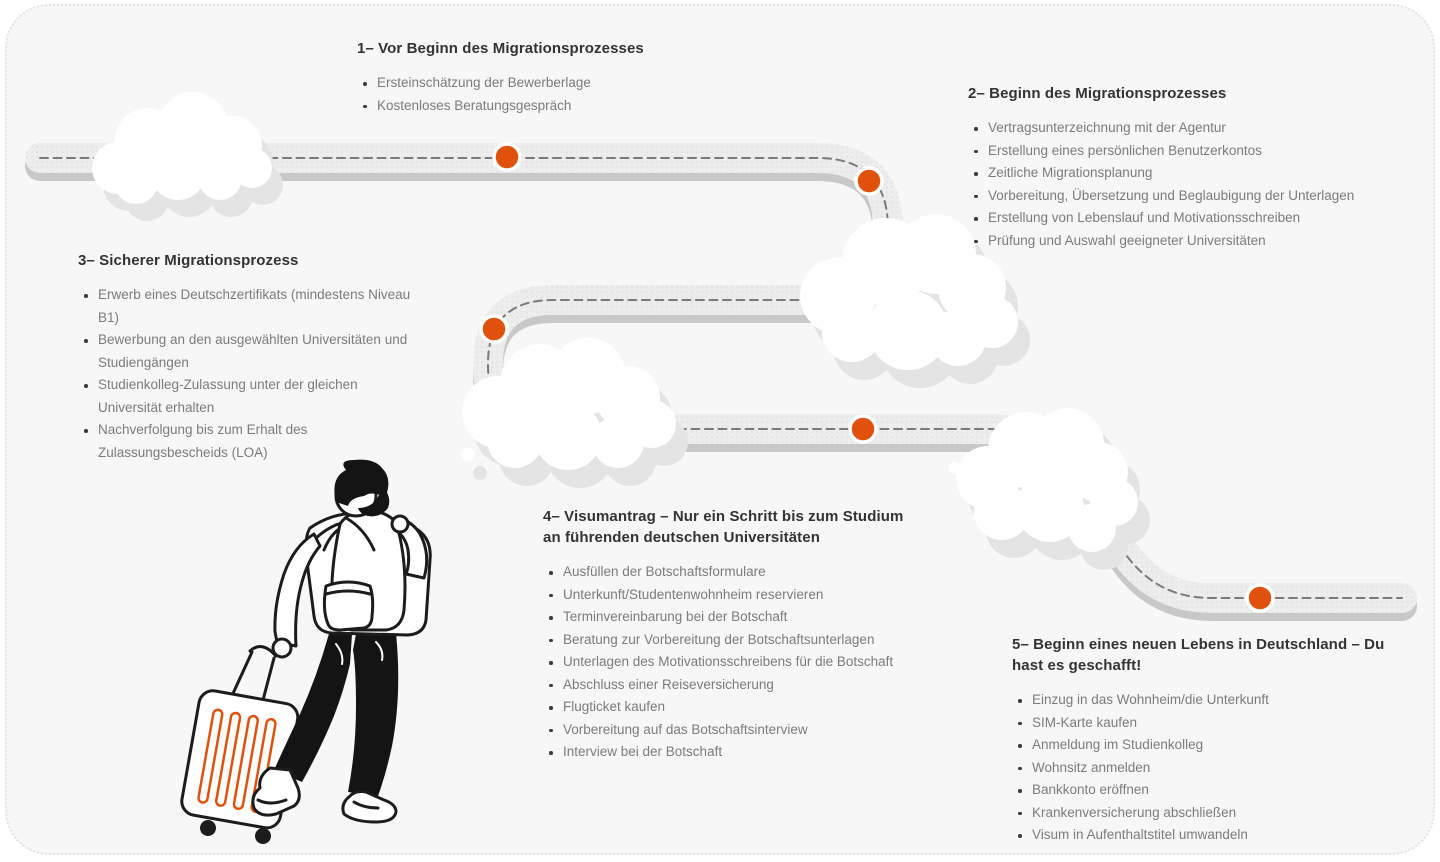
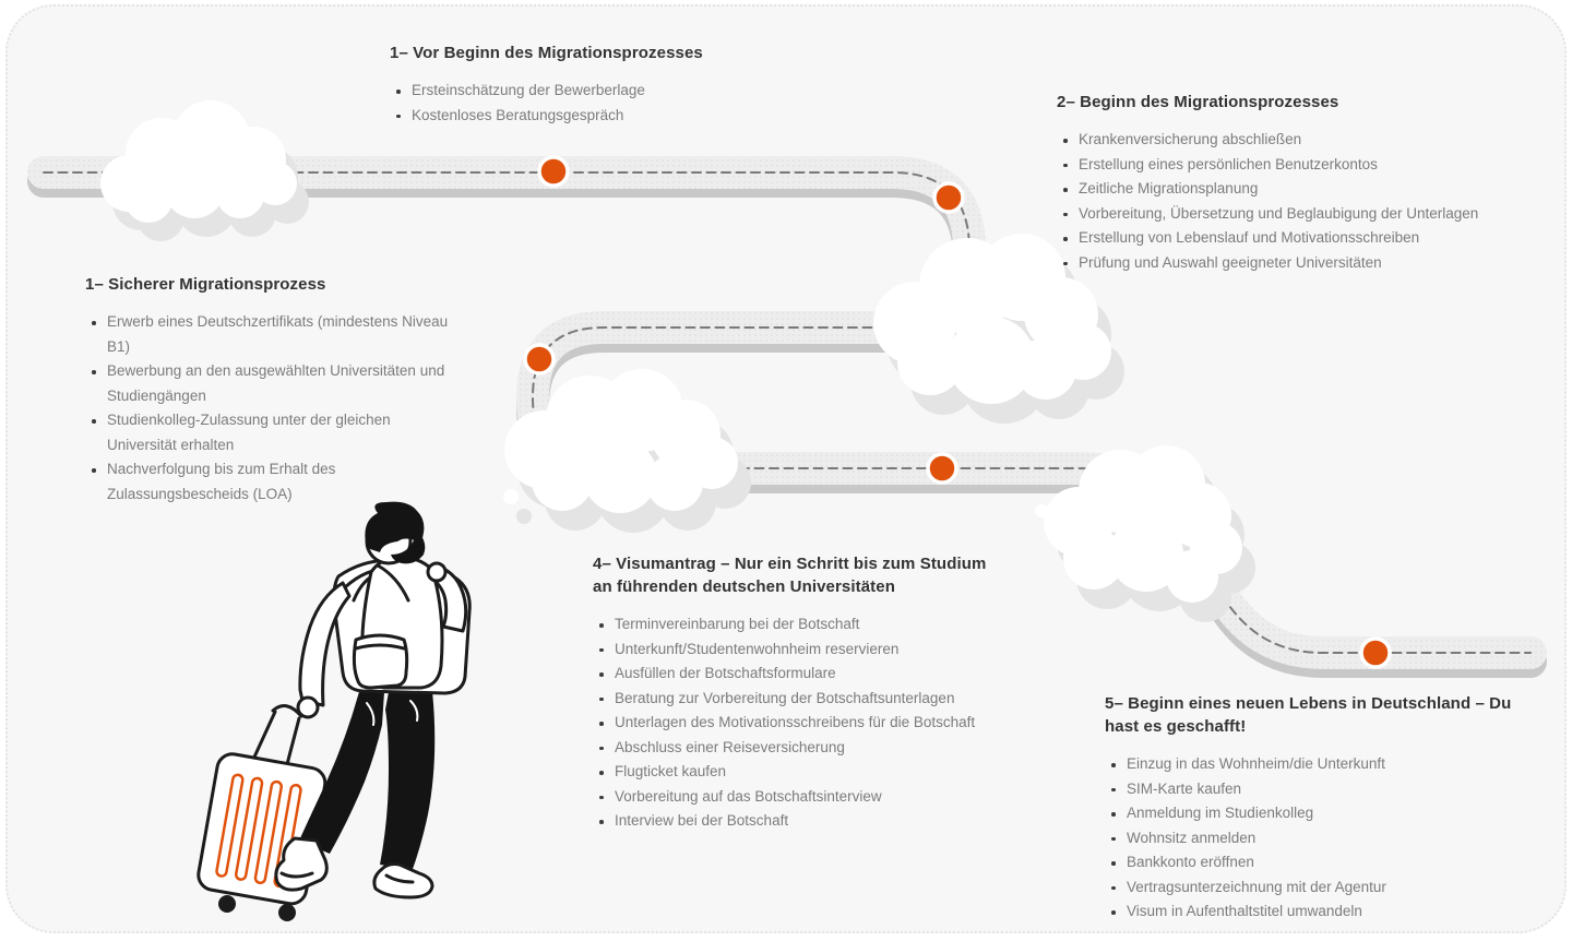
  1– Vor Beginn des Migrationsprozesses
  Ersteinschätzung der Bewerberlage
  Kostenloses Beratungsgespräch
  2– Beginn des Migrationsprozesses
- Vertragsunterzeichnung mit der Agentur
+ Krankenversicherung abschließen
  Erstellung eines persönlichen Benutzerkontos
  Zeitliche Migrationsplanung
  Vorbereitung, Übersetzung und Beglaubigung der Unterlagen
  Erstellung von Lebenslauf und Motivationsschreiben
  Prüfung und Auswahl geeigneter Universitäten
- 3– Sicherer Migrationsprozess
+ 1– Sicherer Migrationsprozess
  Erwerb eines Deutschzertifikats (mindestens Niveau
  B1)
  Bewerbung an den ausgewählten Universitäten und
  Studiengängen
  Studienkolleg-Zulassung unter der gleichen
  Universität erhalten
  Nachverfolgung bis zum Erhalt des
  Zulassungsbescheids (LOA)
  4– Visumantrag – Nur ein Schritt bis zum Studium
  an führenden deutschen Universitäten
- Ausfüllen der Botschaftsformulare
+ Terminvereinbarung bei der Botschaft
  Unterkunft/Studentenwohnheim reservieren
- Terminvereinbarung bei der Botschaft
+ Ausfüllen der Botschaftsformulare
  Beratung zur Vorbereitung der Botschaftsunterlagen
  Unterlagen des Motivationsschreibens für die Botschaft
  Abschluss einer Reiseversicherung
  Flugticket kaufen
  Vorbereitung auf das Botschaftsinterview
  Interview bei der Botschaft
  5– Beginn eines neuen Lebens in Deutschland – Du
  hast es geschafft!
  Einzug in das Wohnheim/die Unterkunft
  SIM-Karte kaufen
  Anmeldung im Studienkolleg
  Wohnsitz anmelden
  Bankkonto eröffnen
- Krankenversicherung abschließen
+ Vertragsunterzeichnung mit der Agentur
  Visum in Aufenthaltstitel umwandeln
